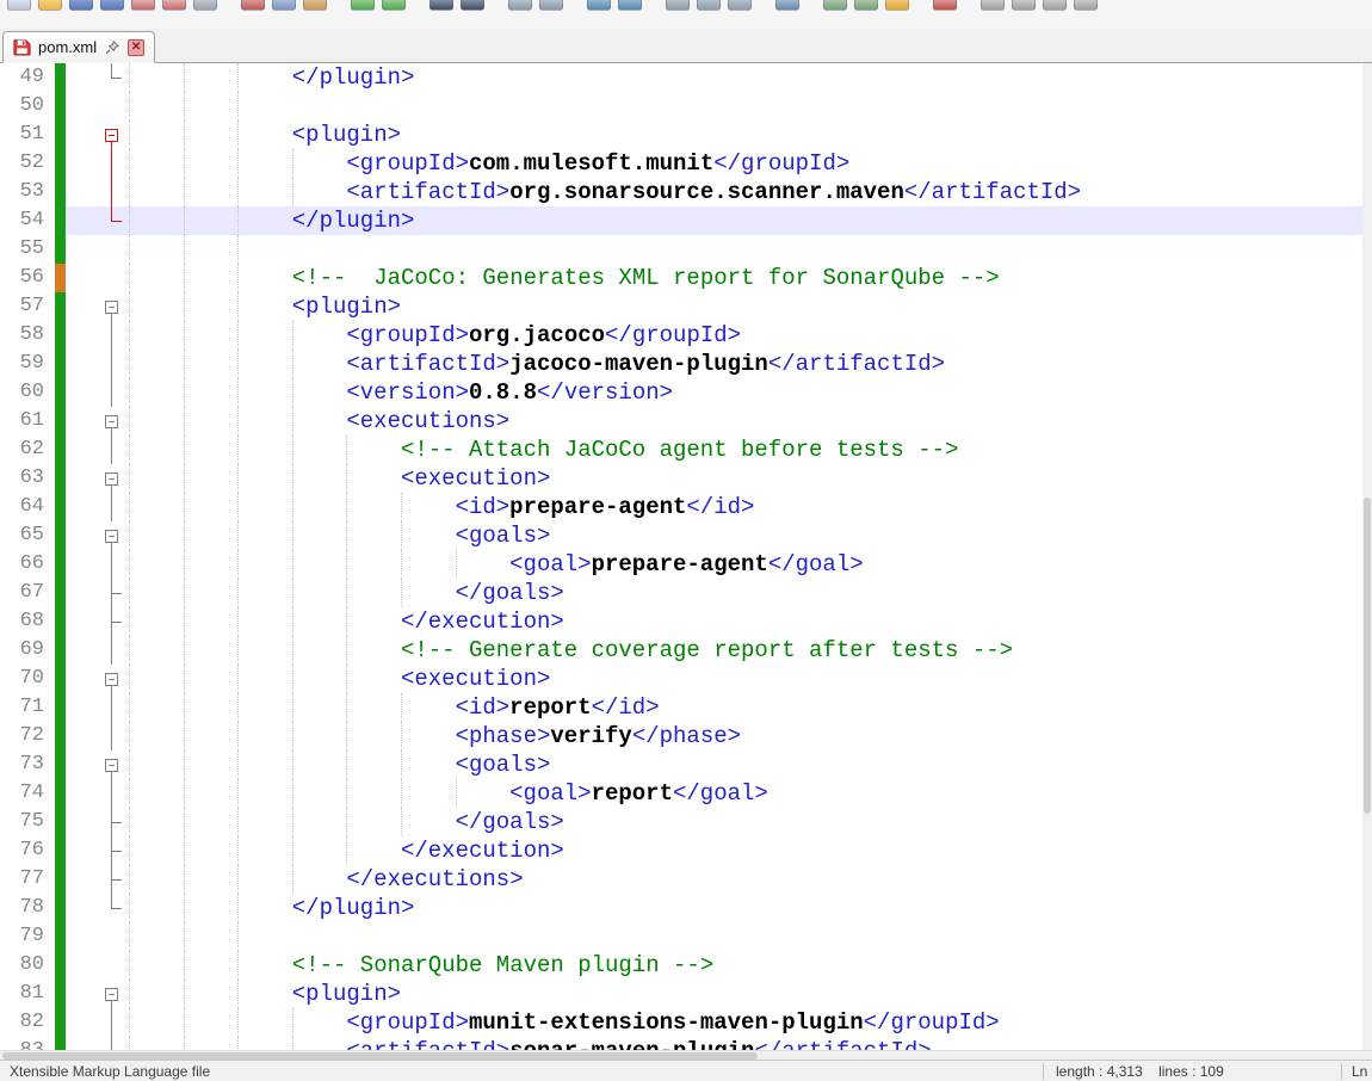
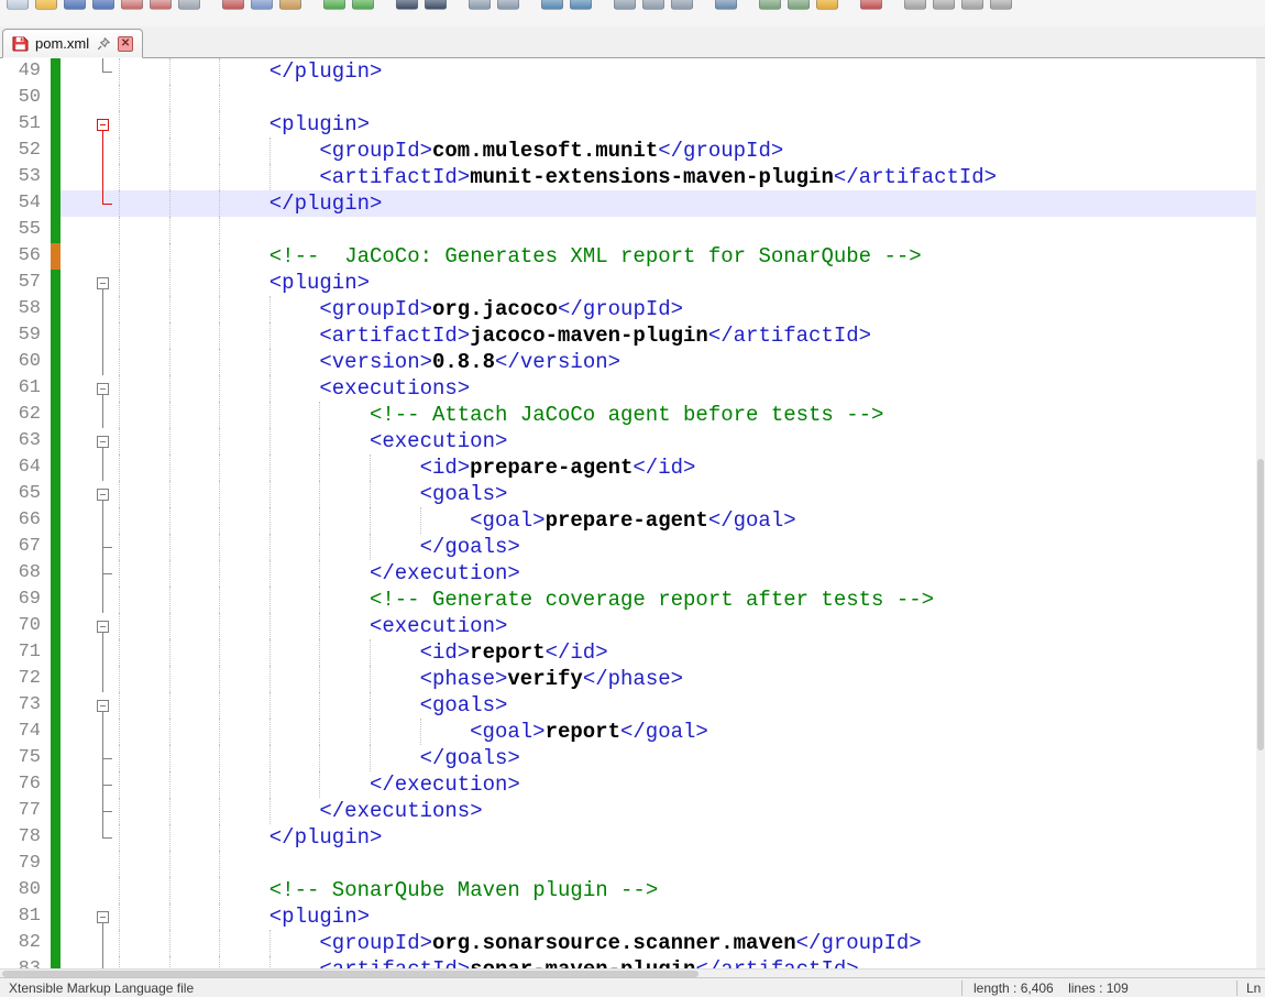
  pom.xml
  ✕
  49
  </plugin>
  50
  51
  <plugin>
  52
  <groupId>
  com.mulesoft.munit
  </groupId>
  53
  <artifactId>
- org.sonarsource.scanner.maven
+ munit-extensions-maven-plugin
  </artifactId>
  54
  </plugin>
  55
  56
  <!-- JaCoCo: Generates XML report for SonarQube -->
  57
  <plugin>
  58
  <groupId>
  org.jacoco
  </groupId>
  59
  <artifactId>
  jacoco-maven-plugin
  </artifactId>
  60
  <version>
  0.8.8
  </version>
  61
  <executions>
  62
  <!-- Attach JaCoCo agent before tests -->
  63
  <execution>
  64
  <id>
  prepare-agent
  </id>
  65
  <goals>
  66
  <goal>
  prepare-agent
  </goal>
  67
  </goals>
  68
  </execution>
  69
  <!-- Generate coverage report after tests -->
  70
  <execution>
  71
  <id>
  report
  </id>
  72
  <phase>
  verify
  </phase>
  73
  <goals>
  74
  <goal>
  report
  </goal>
  75
  </goals>
  76
  </execution>
  77
  </executions>
  78
  </plugin>
  79
  80
  <!-- SonarQube Maven plugin -->
  81
  <plugin>
  82
  <groupId>
- munit-extensions-maven-plugin
+ org.sonarsource.scanner.maven
  </groupId>
  Xtensible Markup Language file
- length : 4,313 lines : 109
+ length : 6,406 lines : 109
  Ln
